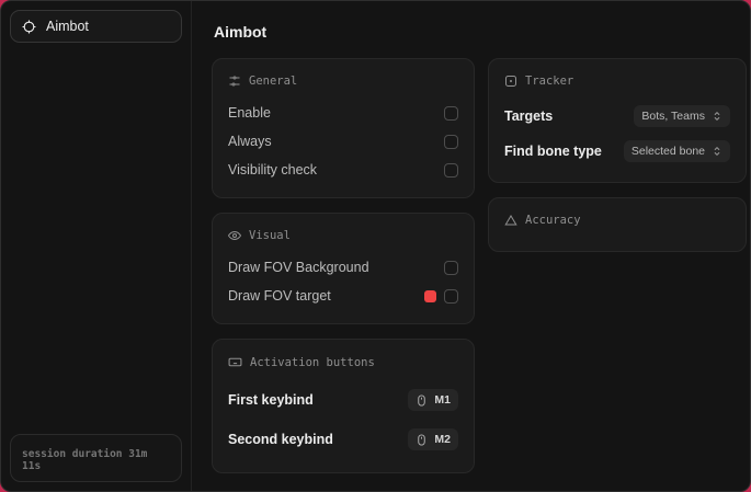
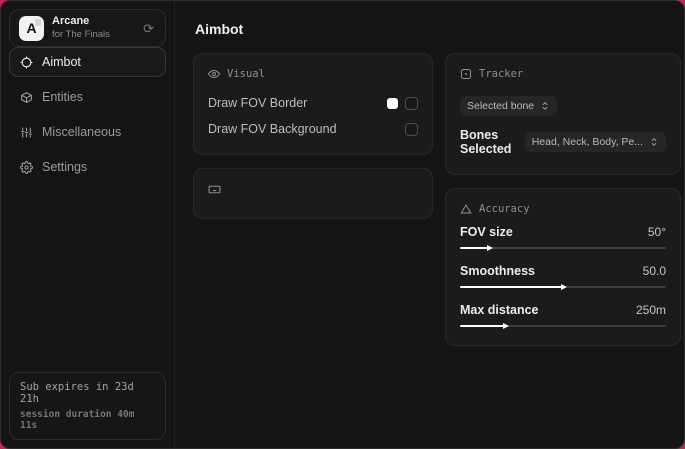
+ A
+ Arcane
+ for The Finals
+ ⟳
  Aimbot
+ Entities
+ Miscellaneous
+ Settings
+ Sub expires in 23d 21h
- session duration 31m 11s
+ session duration 40m 11s
  Aimbot
- General
- Enable
- Always
- Visibility check
  Visual
+ Draw FOV Border
  Draw FOV Background
- Draw FOV target
- Activation buttons
- First keybind
- M1
- Second keybind
- M2
  Tracker
- Targets
- Bots, Teams
- Find bone type
  Selected bone
+ Bones Selected
+ Head, Neck, Body, Pe...
  Accuracy
+ FOV size
+ 50°
+ Smoothness
+ 50.0
+ Max distance
+ 250m
